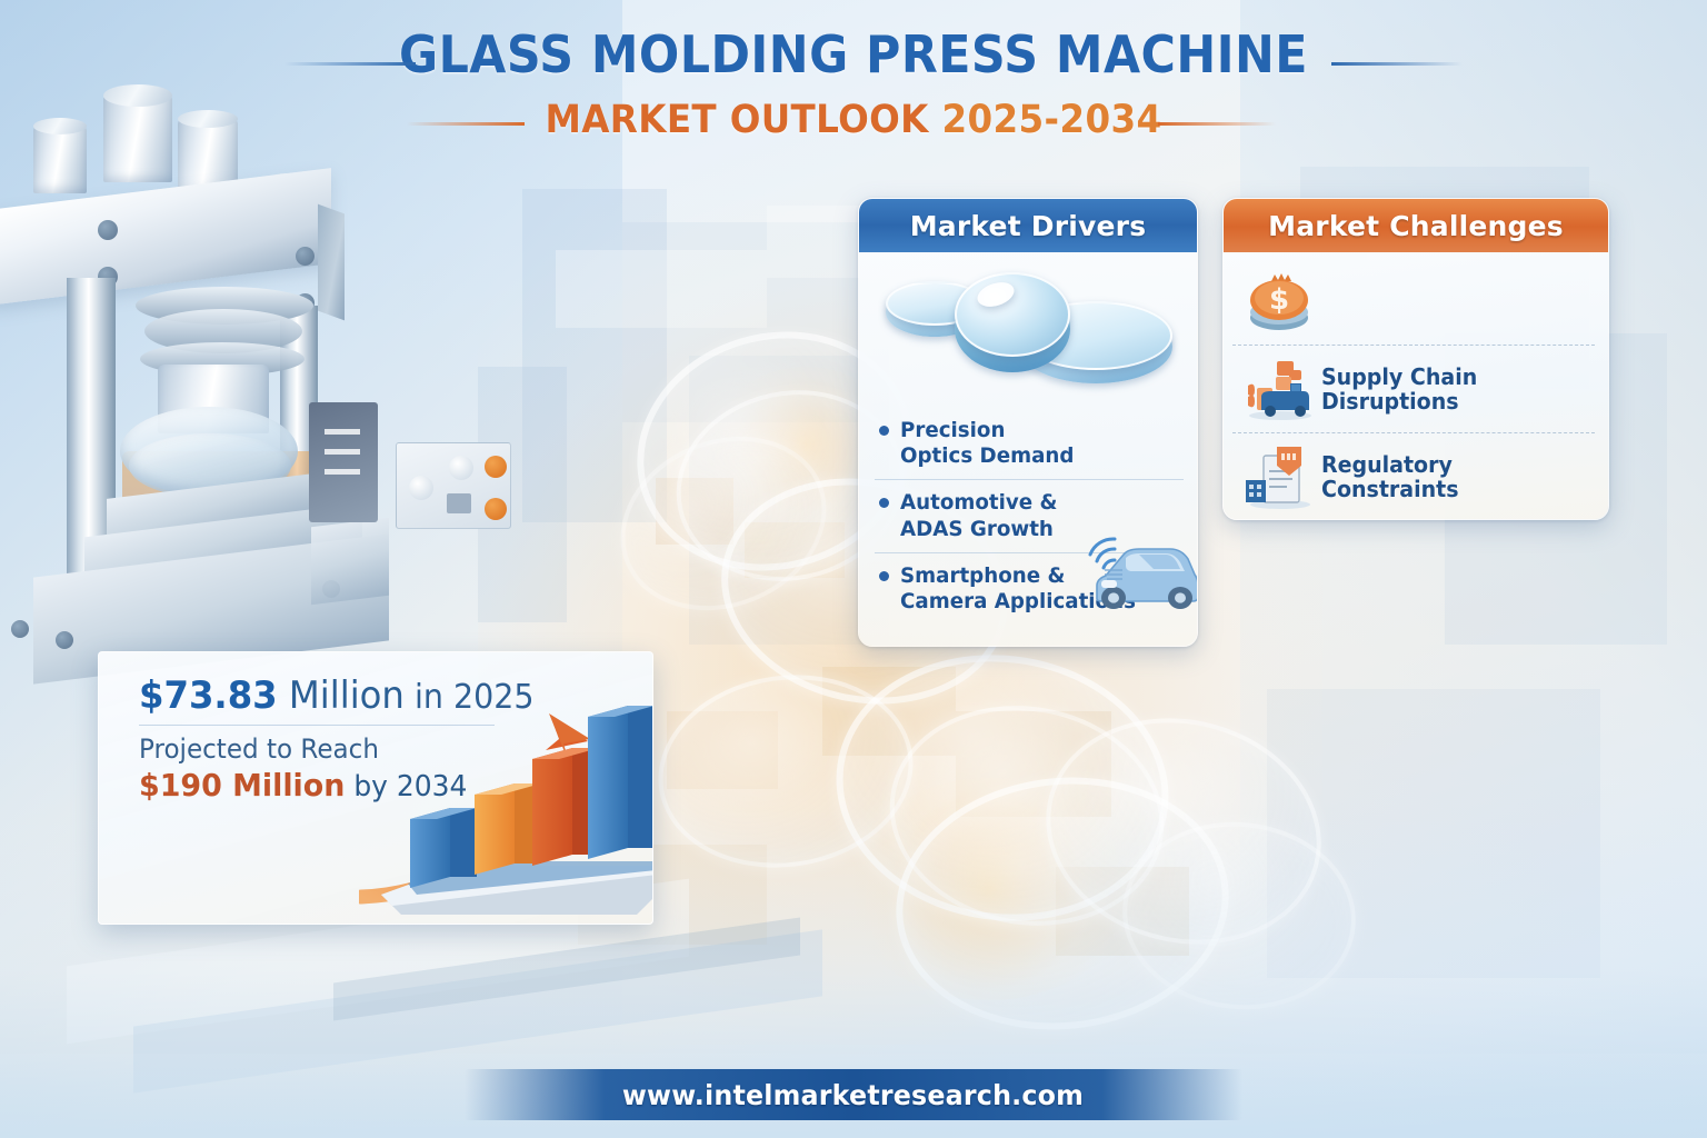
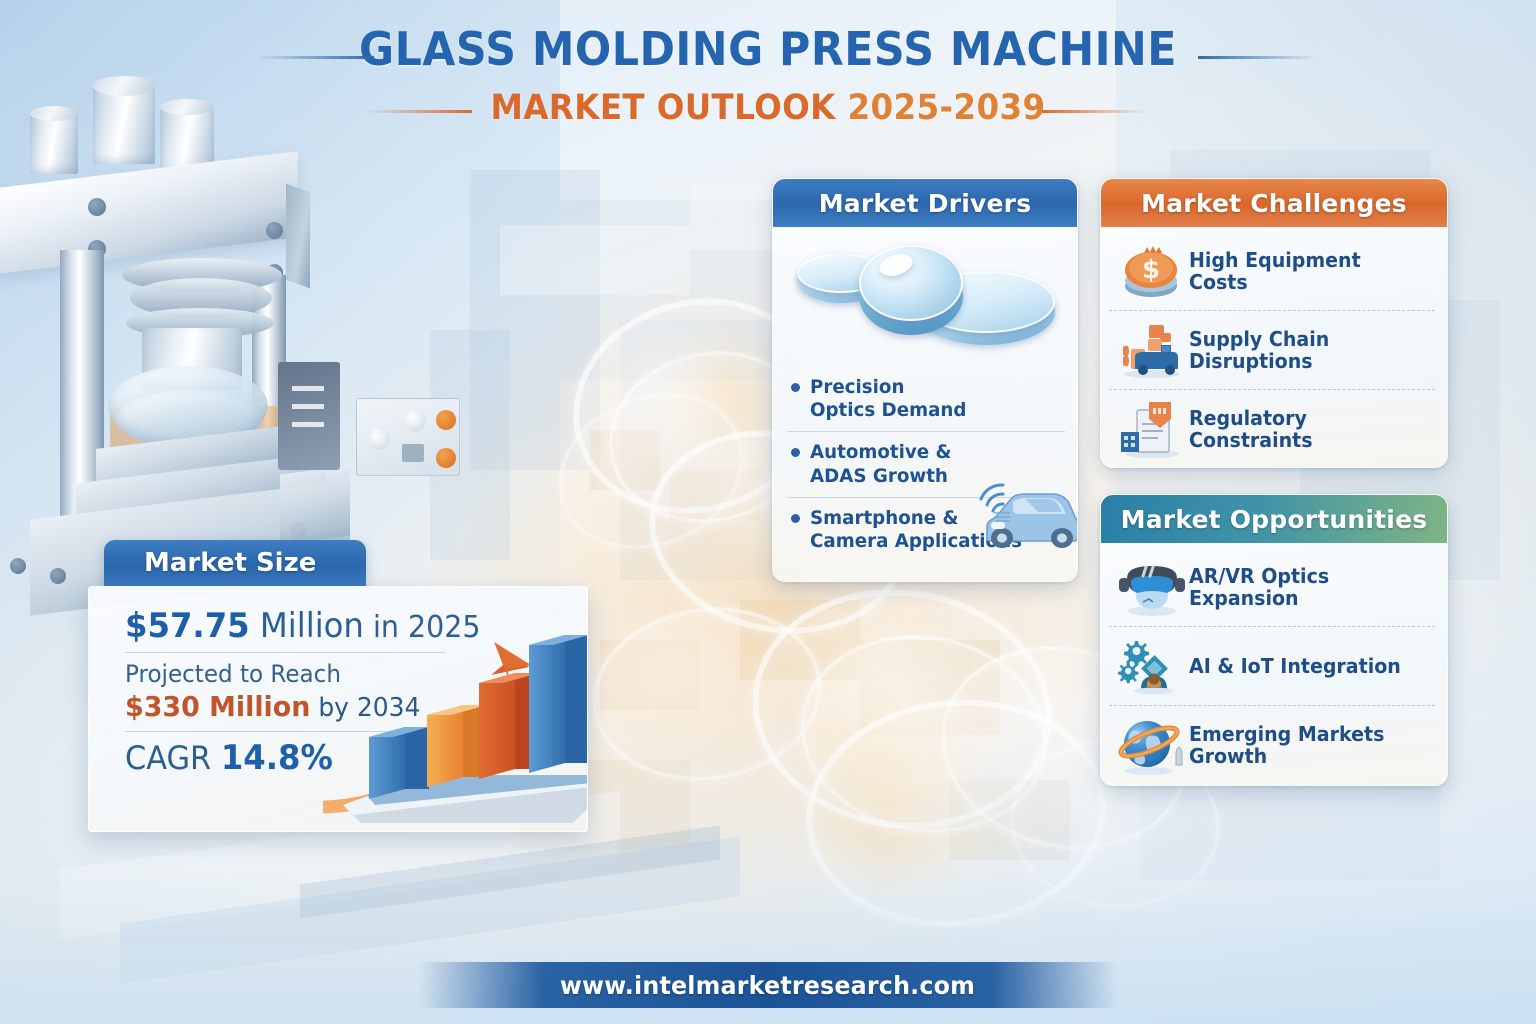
  GLASS MOLDING PRESS MACHINE
- MARKET OUTLOOK 2025-2034
+ MARKET OUTLOOK 2025-2039
  Market Drivers
  Precision
  Optics Demand
  Automotive &
  ADAS Growth
  Smartphone &
  Camera Applicati
  Market Challenges
  $
+ High Equipment Costs
  Supply Chain Disruptions
  Regulatory Constraints
+ Market Opportunities
+ AR/VR Optics Expansion
+ AI & IoT Integration
+ Emerging Markets Growth
+ Market Size
- $73.83 Million in 2025
+ $57.75 Million in 2025
  Projected to Reach
- $190 Million by 2034
+ $330 Million by 2034
+ CAGR 14.8%
  www.intelmarketresearch.com
